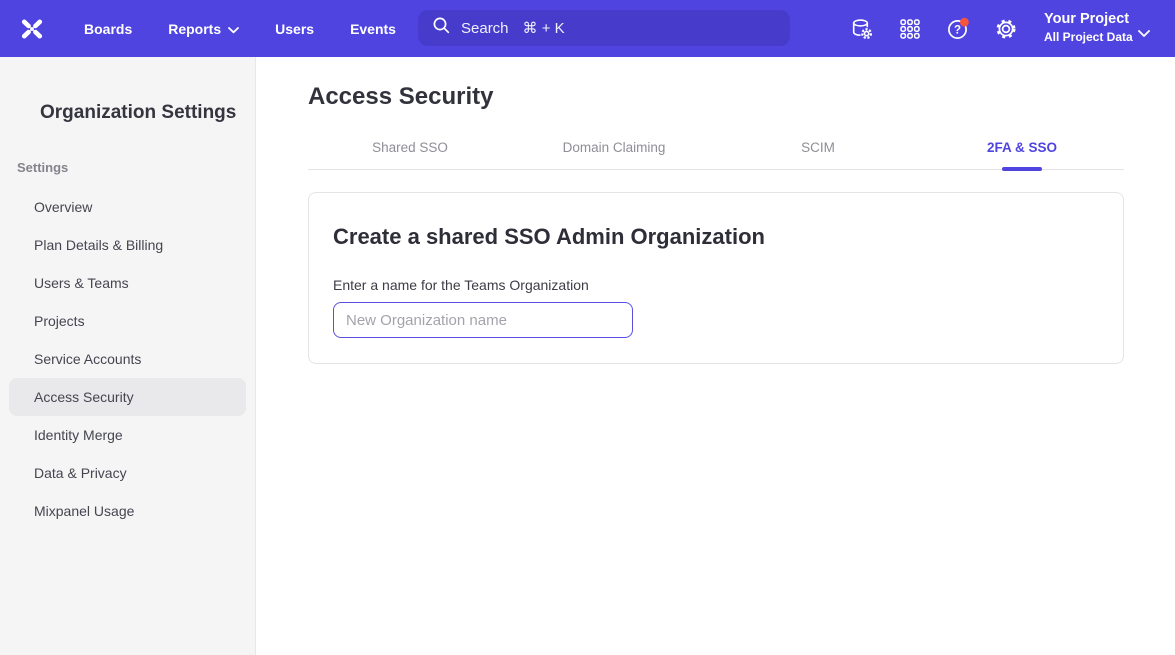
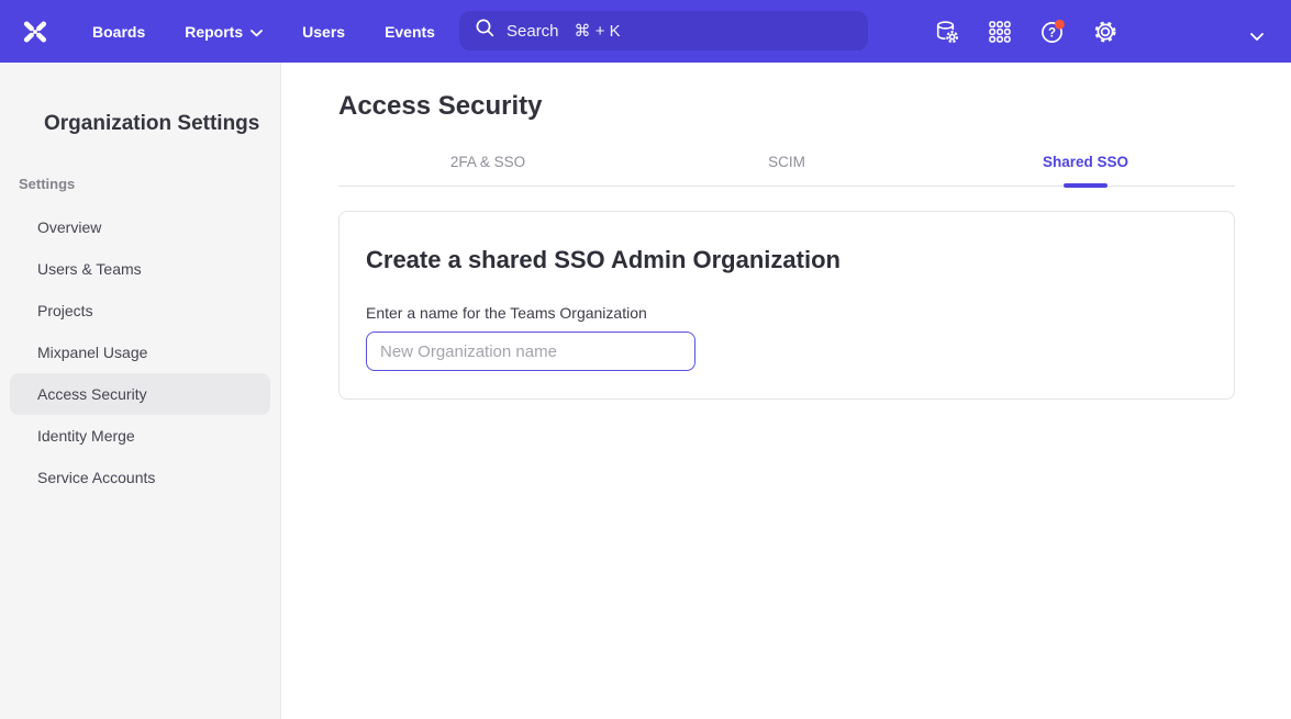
  Boards
  Reports
  Users
  Events
  Search
  ⌘ + K
  ?
- Your Project
- All Project Data
  Organization Settings
  Settings
  Overview
- Plan Details & Billing
  Users & Teams
  Projects
- Service Accounts
+ Mixpanel Usage
  Access Security
  Identity Merge
- Data & Privacy
- Mixpanel Usage
+ Service Accounts
  Access Security
- Shared SSO
+ 2FA & SSO
- Domain Claiming
  SCIM
- 2FA & SSO
+ Shared SSO
  Create a shared SSO Admin Organization
  Enter a name for the Teams Organization
  New Organization name
